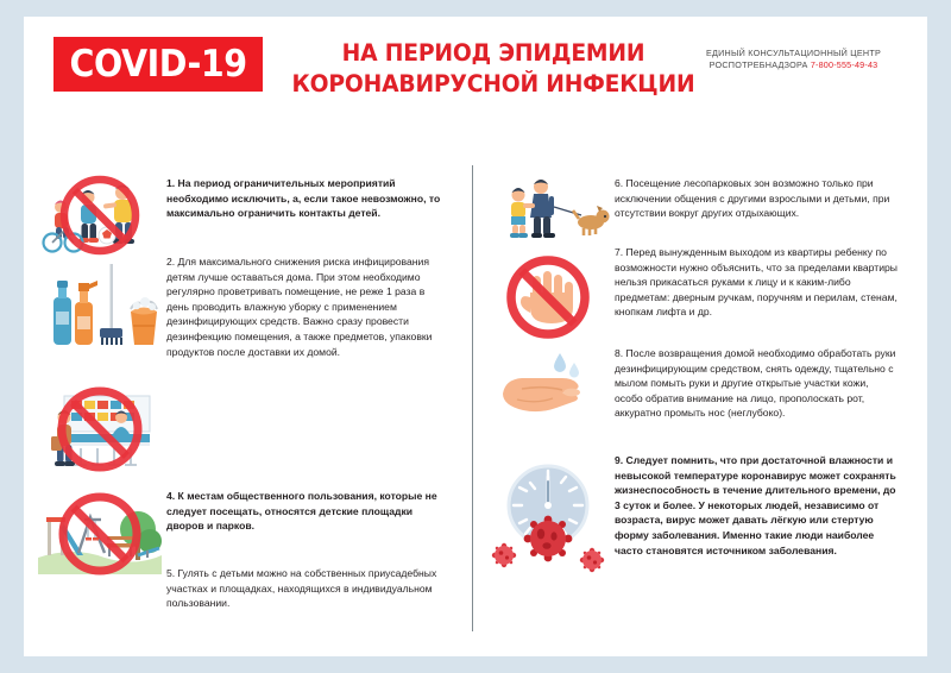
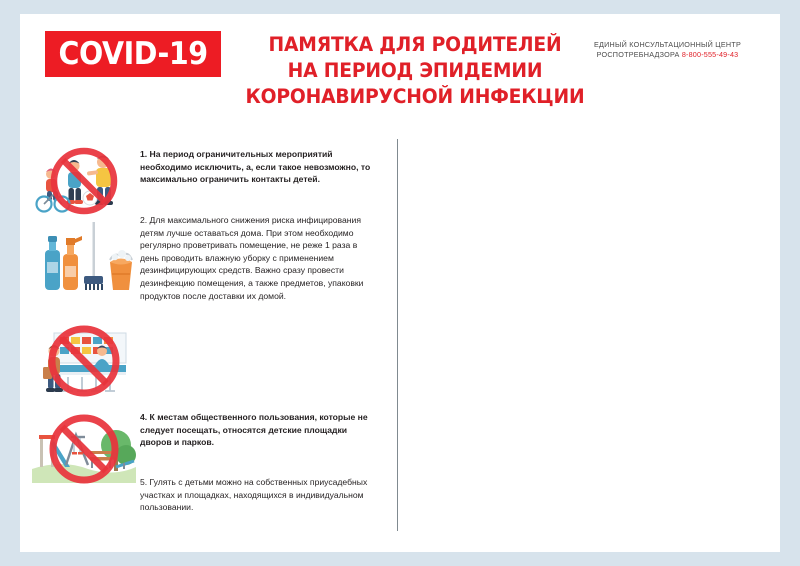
  COVID-19
+ ПАМЯТКА ДЛЯ РОДИТЕЛЕЙ
  НА ПЕРИОД ЭПИДЕМИИ
  КОРОНАВИРУСНОЙ ИНФЕКЦИИ
  ЕДИНЫЙ КОНСУЛЬТАЦИОННЫЙ ЦЕНТР
- РОСПОТРЕБНАДЗОРА 7-800-555-49-43
+ РОСПОТРЕБНАДЗОРА 8-800-555-49-43
  1. На период ограничительных мероприятий необходимо исключить, а, если такое невозможно, то максимально ограничить контакты детей.
  2. Для максимального снижения риска инфицирования детям лучше оставаться дома. При этом необходимо регулярно проветривать помещение, не реже 1 раза в день проводить влажную уборку с применением дезинфицирующих средств. Важно сразу провести дезинфекцию помещения, а также предметов, упаковки продуктов после доставки их домой.
  4. К местам общественного пользования, которые не следует посещать, относятся детские площадки дворов и парков.
  5. Гулять с детьми можно на собственных приусадебных участках и площадках, находящихся в индивидуальном пользовании.
- 6. Посещение лесопарковых зон возможно только при исключении общения с другими взрослыми и детьми, при отсутствии вокруг других отдыхающих.
- 7. Перед вынужденным выходом из квартиры ребенку по возможности нужно объяснить, что за пределами квартиры нельзя прикасаться руками к лицу и к каким-либо предметам: дверным ручкам, поручням и перилам, стенам, кнопкам лифта и др.
- 8. После возвращения домой необходимо обработать руки дезинфицирующим средством, снять одежду, тщательно с мылом помыть руки и другие открытые участки кожи, особо обратив внимание на лицо, прополоскать рот, аккуратно промыть нос (неглубоко).
- 9. Следует помнить, что при достаточной влажности и невысокой температуре коронавирус может сохранять жизнеспособность в течение длительного времени, до 3 суток и более. У некоторых людей, независимо от возраста, вирус может давать лёгкую или стертую форму заболевания. Именно такие люди наиболее часто становятся источником заболевания.
